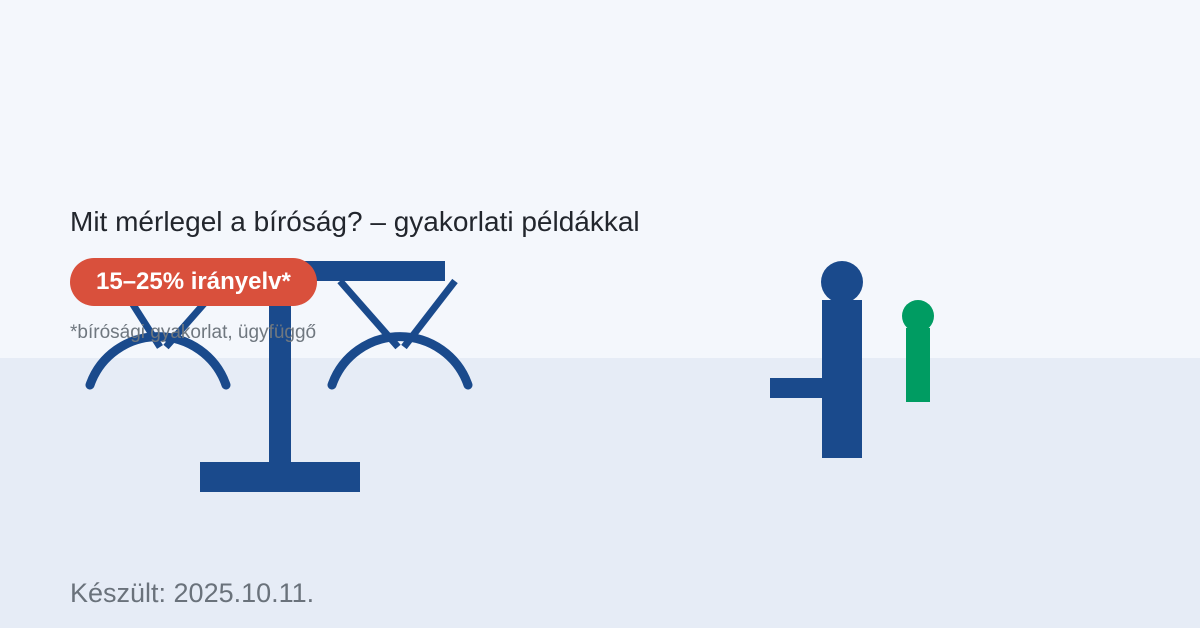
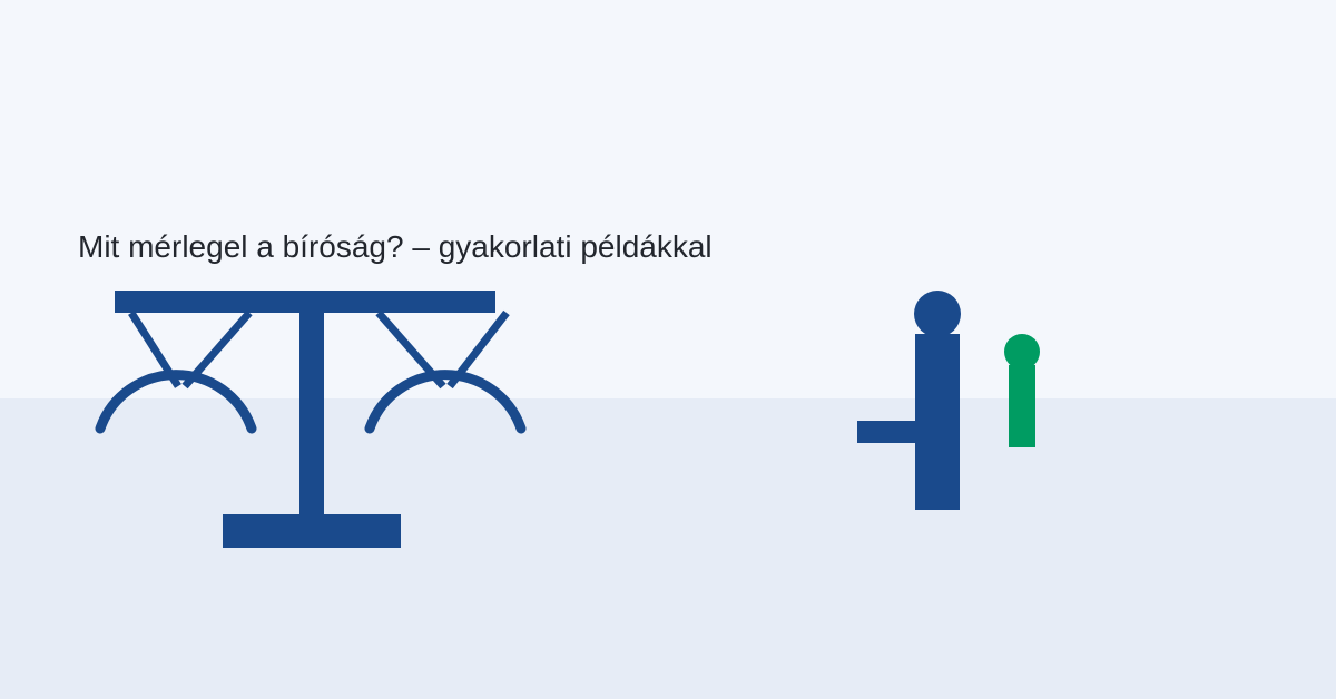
  Mit mérlegel a bíróság? – gyakorlati példákkal
- 15–25% irányelv*
- *bírósági gyakorlat, ügyfüggő
- Készült: 2025.10.11.
